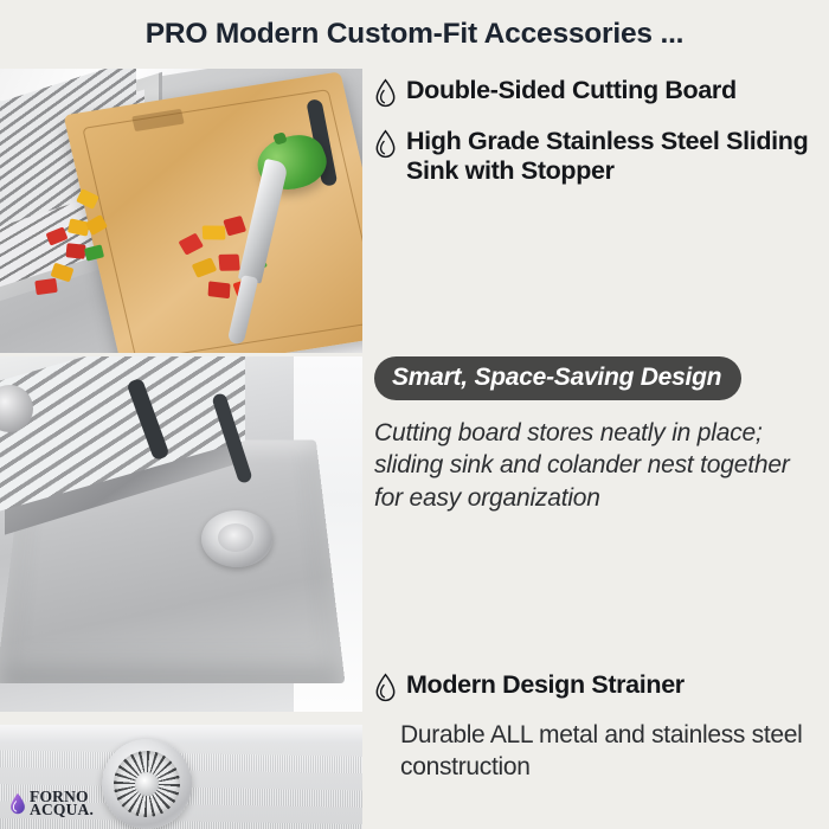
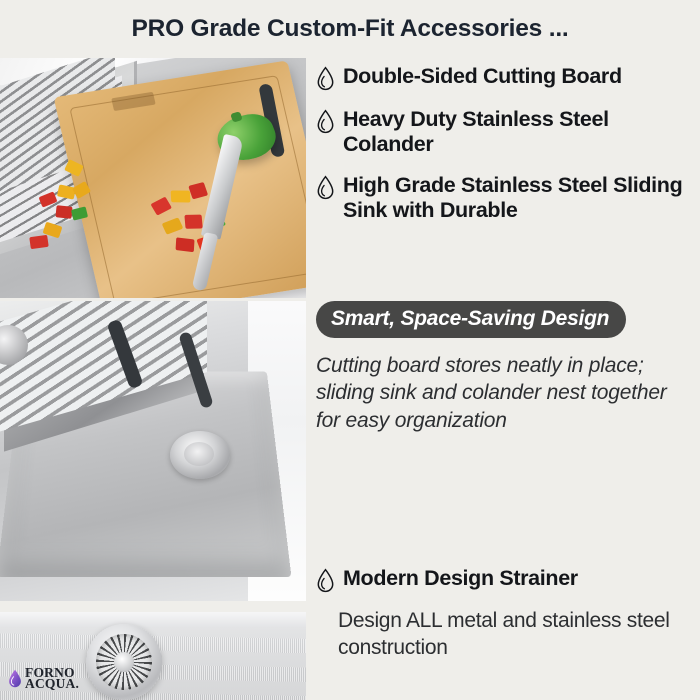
- PRO Modern Custom-Fit Accessories ...
+ PRO Grade Custom-Fit Accessories ...
  FORNO
  ACQUA.
  Double-Sided Cutting Board
+ Heavy Duty Stainless Steel Colander
- High Grade Stainless Steel Sliding Sink with Stopper
+ High Grade Stainless Steel Sliding Sink with Durable
  Smart, Space-Saving Design
  Cutting board stores neatly in place; sliding sink and colander nest together for easy organization
  Modern Design Strainer
- Durable ALL metal and stainless steel construction
+ Design ALL metal and stainless steel construction
